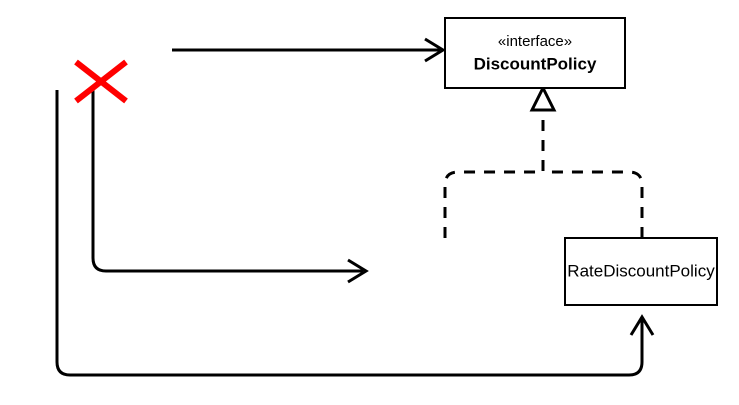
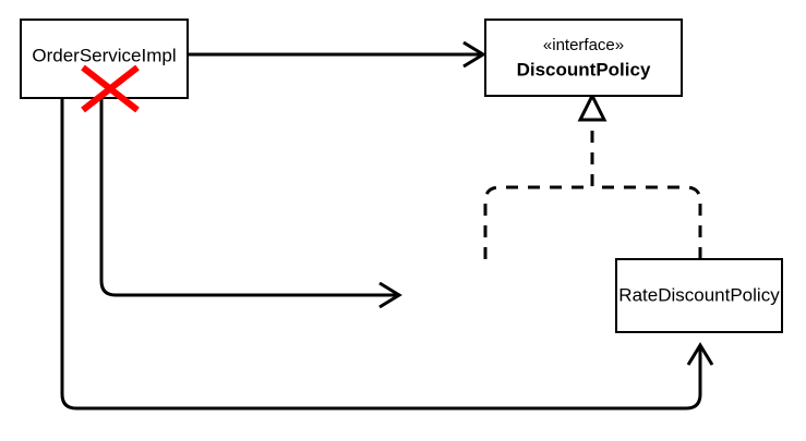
+ OrderServiceImpl
  «interface»
  DiscountPolicy
  RateDiscountPolicy
